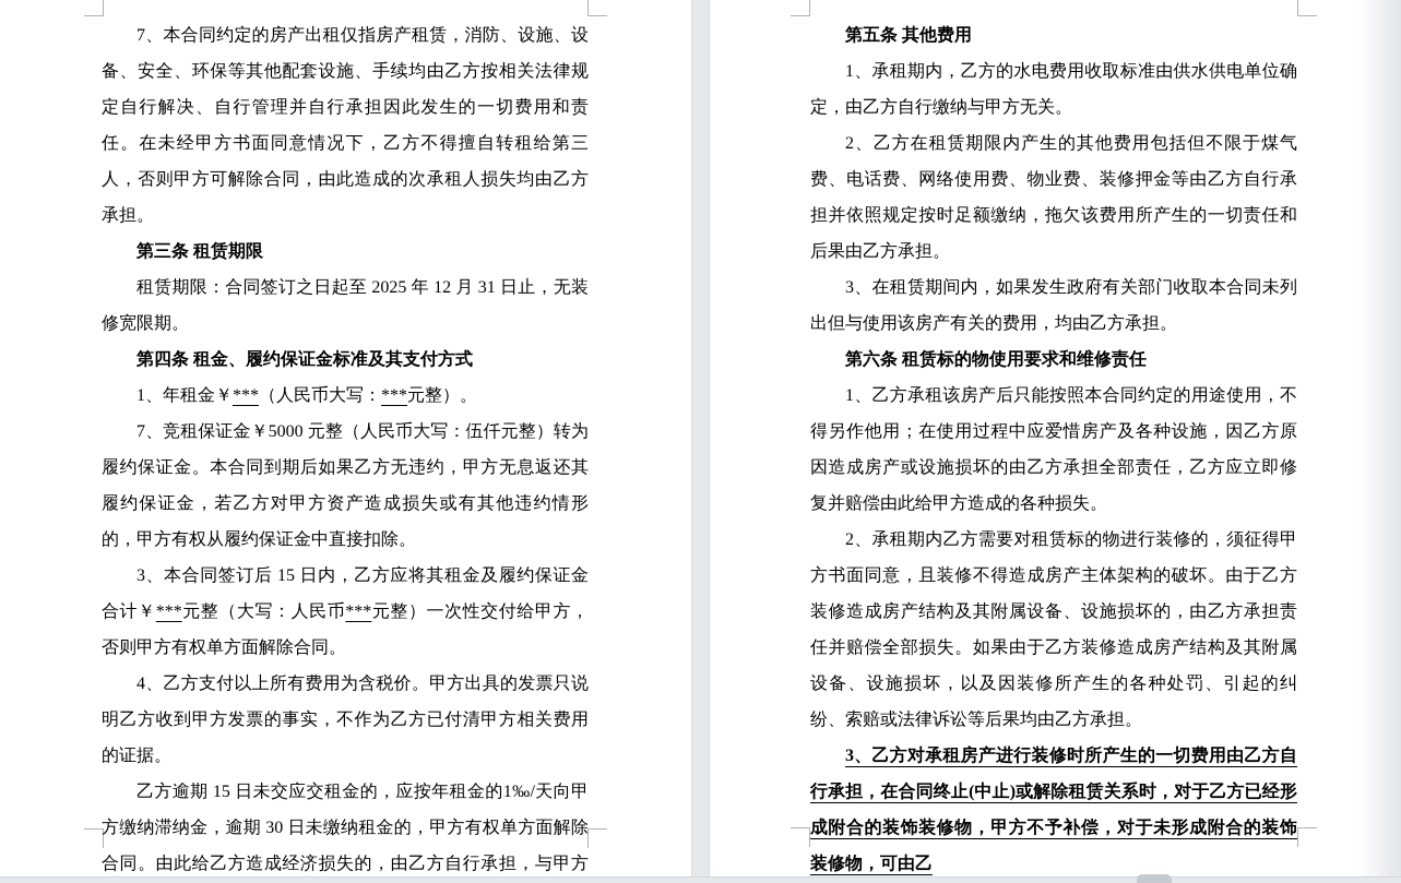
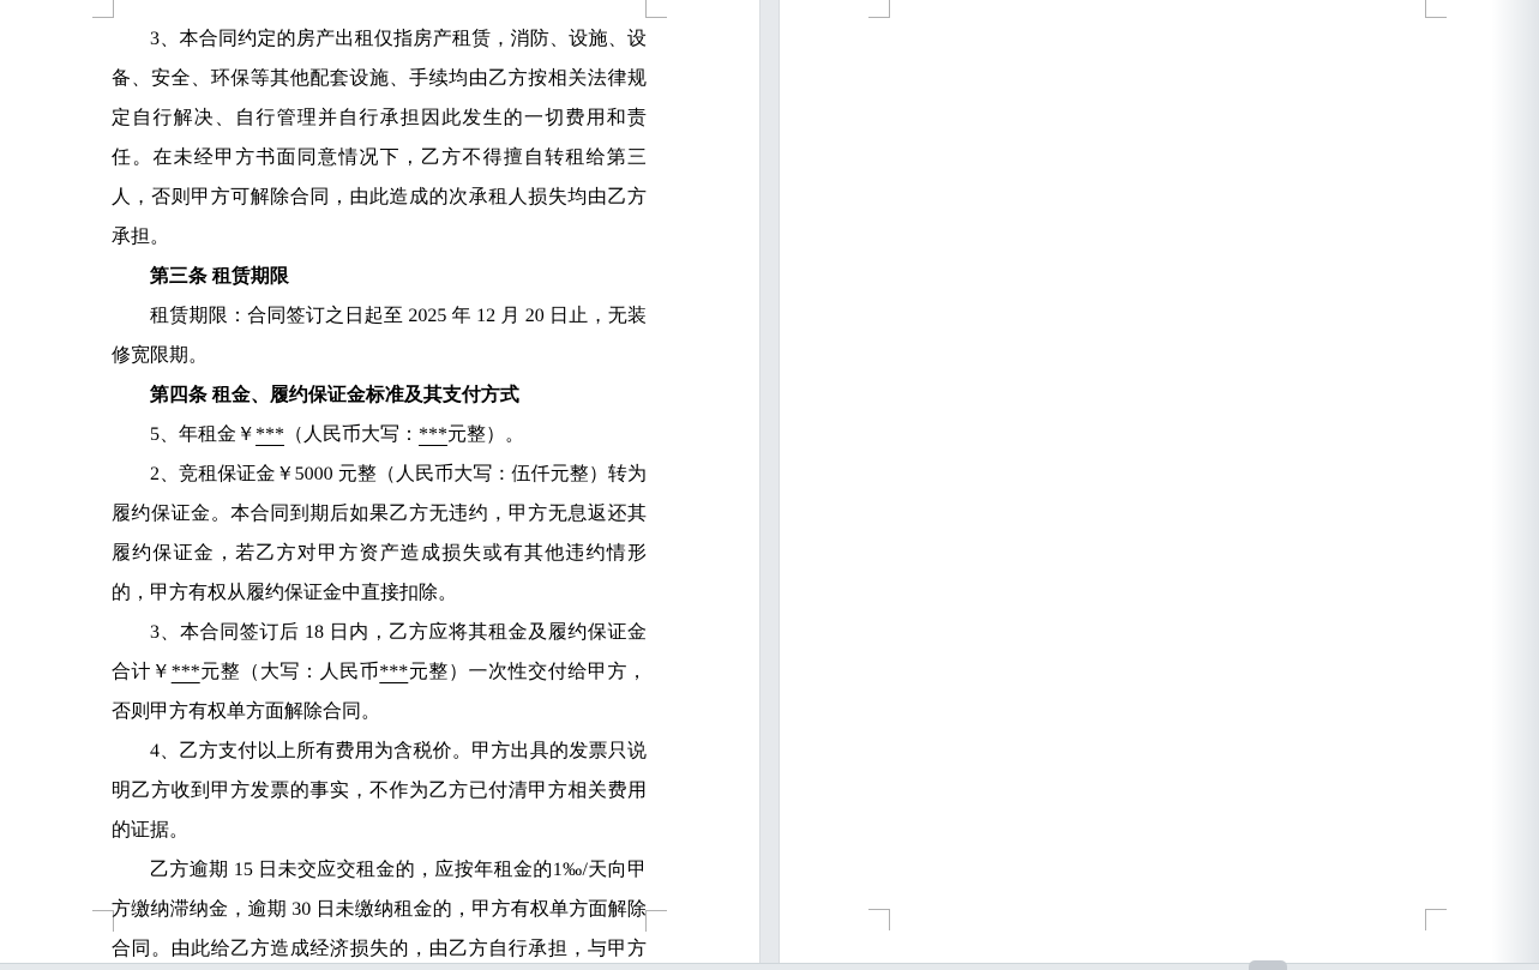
- 7、本合同约定的房产出租仅指房产租赁，消防、设施、设备、安全、环保等其他配套设施、手续均由乙方按相关法律规定自行解决、自行管理并自行承担因此发生的一切费用和责任。在未经甲方书面同意情况下，乙方不得擅自转租给第三人，否则甲方可解除合同，由此造成的次承租人损失均由乙方承担。
+ 3、本合同约定的房产出租仅指房产租赁，消防、设施、设备、安全、环保等其他配套设施、手续均由乙方按相关法律规定自行解决、自行管理并自行承担因此发生的一切费用和责任。在未经甲方书面同意情况下，乙方不得擅自转租给第三人，否则甲方可解除合同，由此造成的次承租人损失均由乙方承担。
  第三条 租赁期限
- 租赁期限：合同签订之日起至 2025 年 12 月 31 日止，无装修宽限期。
+ 租赁期限：合同签订之日起至 2025 年 12 月 20 日止，无装修宽限期。
  第四条 租金、履约保证金标准及其支付方式
- 1、年租金￥***（人民币大写：***元整）。
+ 5、年租金￥***（人民币大写：***元整）。
- 7、竞租保证金￥5000 元整（人民币大写：伍仟元整）转为履约保证金。本合同到期后如果乙方无违约，甲方无息返还其履约保证金，若乙方对甲方资产造成损失或有其他违约情形的，甲方有权从履约保证金中直接扣除。
+ 2、竞租保证金￥5000 元整（人民币大写：伍仟元整）转为履约保证金。本合同到期后如果乙方无违约，甲方无息返还其履约保证金，若乙方对甲方资产造成损失或有其他违约情形的，甲方有权从履约保证金中直接扣除。
- 3、本合同签订后 15 日内，乙方应将其租金及履约保证金合计￥***元整（大写：人民币***元整）一次性交付给甲方，否则甲方有权单方面解除合同。
+ 3、本合同签订后 18 日内，乙方应将其租金及履约保证金合计￥***元整（大写：人民币***元整）一次性交付给甲方，否则甲方有权单方面解除合同。
  4、乙方支付以上所有费用为含税价。甲方出具的发票只说明乙方收到甲方发票的事实，不作为乙方已付清甲方相关费用的证据。
  乙方逾期 15 日未交应交租金的，应按年租金的1‰/天向甲方缴纳滞纳金，逾期 30 日未缴纳租金的，甲方有权单方面解除合同。由此给乙方造成经济损失的，由乙方自行承担，与甲方
- 第五条 其他费用
- 1、承租期内，乙方的水电费用收取标准由供水供电单位确定，由乙方自行缴纳与甲方无关。
- 2、乙方在租赁期限内产生的其他费用包括但不限于煤气费、电话费、网络使用费、物业费、装修押金等由乙方自行承担并依照规定按时足额缴纳，拖欠该费用所产生的一切责任和后果由乙方承担。
- 3、在租赁期间内，如果发生政府有关部门收取本合同未列出但与使用该房产有关的费用，均由乙方承担。
- 第六条 租赁标的物使用要求和维修责任
- 1、乙方承租该房产后只能按照本合同约定的用途使用，不得另作他用；在使用过程中应爱惜房产及各种设施，因乙方原因造成房产或设施损坏的由乙方承担全部责任，乙方应立即修复并赔偿由此给甲方造成的各种损失。
- 2、承租期内乙方需要对租赁标的物进行装修的，须征得甲方书面同意，且装修不得造成房产主体架构的破坏。由于乙方装修造成房产结构及其附属设备、设施损坏的，由乙方承担责任并赔偿全部损失。如果由于乙方装修造成房产结构及其附属设备、设施损坏，以及因装修所产生的各种处罚、引起的纠纷、索赔或法律诉讼等后果均由乙方承担。
- 3、乙方对承租房产进行装修时所产生的一切费用由乙方自行承担，在合同终止(中止)或解除租赁关系时，对于乙方已经形成附合的装饰装修物，甲方不予补偿，对于未形成附合的装饰装修物，可由乙
